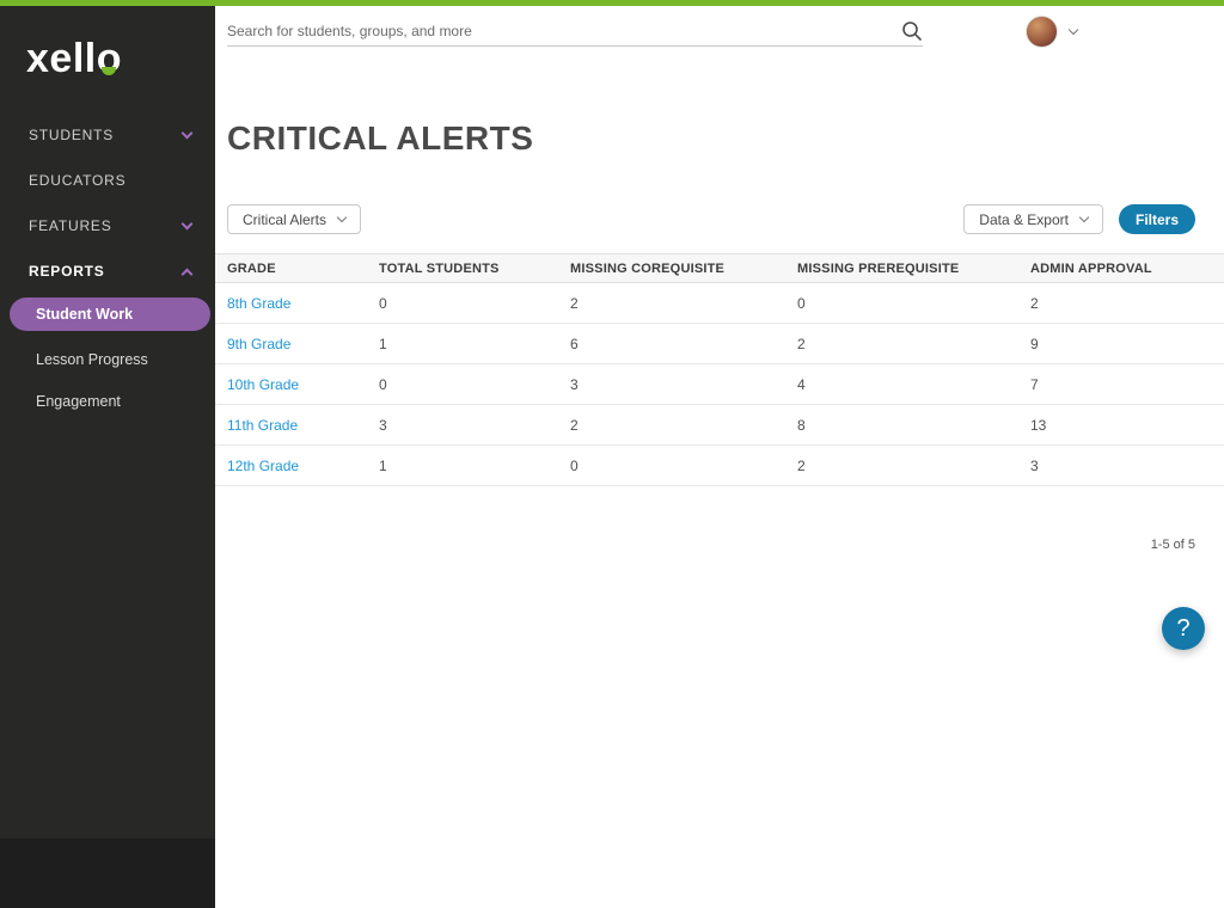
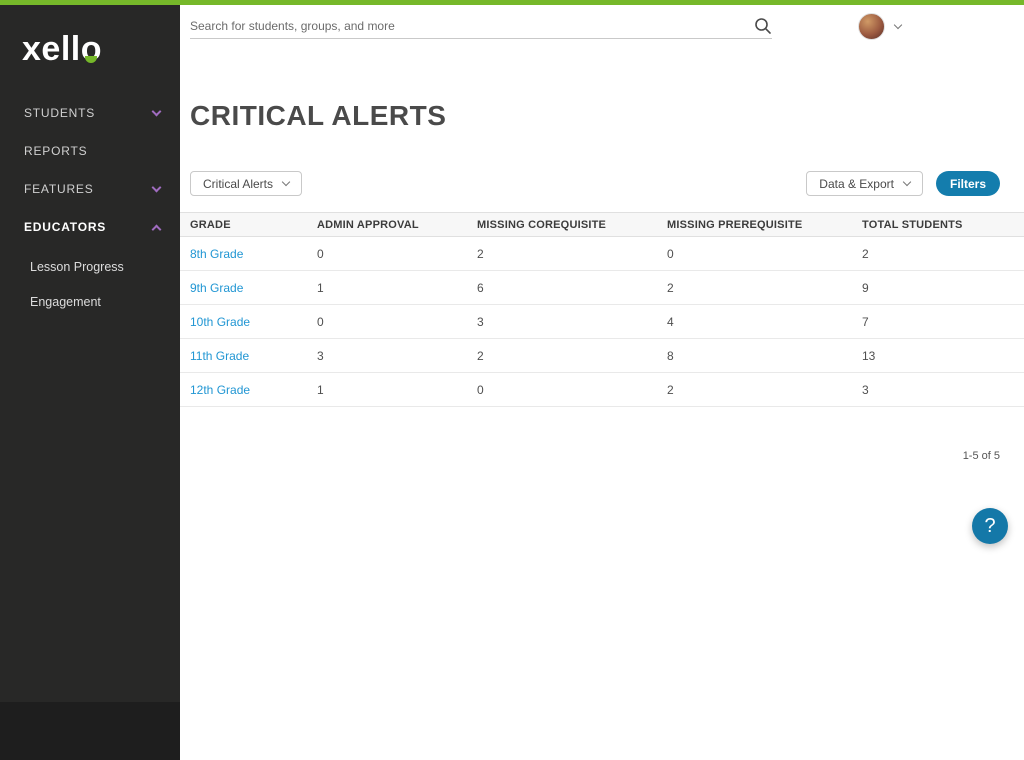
  xello
  STUDENTS
- EDUCATORS
+ REPORTS
  FEATURES
- REPORTS
+ EDUCATORS
- Student Work
  Lesson Progress
  Engagement
  Search for students, groups, and more
  CRITICAL ALERTS
  Critical Alerts
  Data & Export
  Filters
  GRADE
- TOTAL STUDENTS
+ ADMIN APPROVAL
  MISSING COREQUISITE
  MISSING PREREQUISITE
- ADMIN APPROVAL
+ TOTAL STUDENTS
  8th Grade
  0
  2
  0
  2
  9th Grade
  1
  6
  2
  9
  10th Grade
  0
  3
  4
  7
  11th Grade
  3
  2
  8
  13
  12th Grade
  1
  0
  2
  3
  1-5 of 5
  ?
